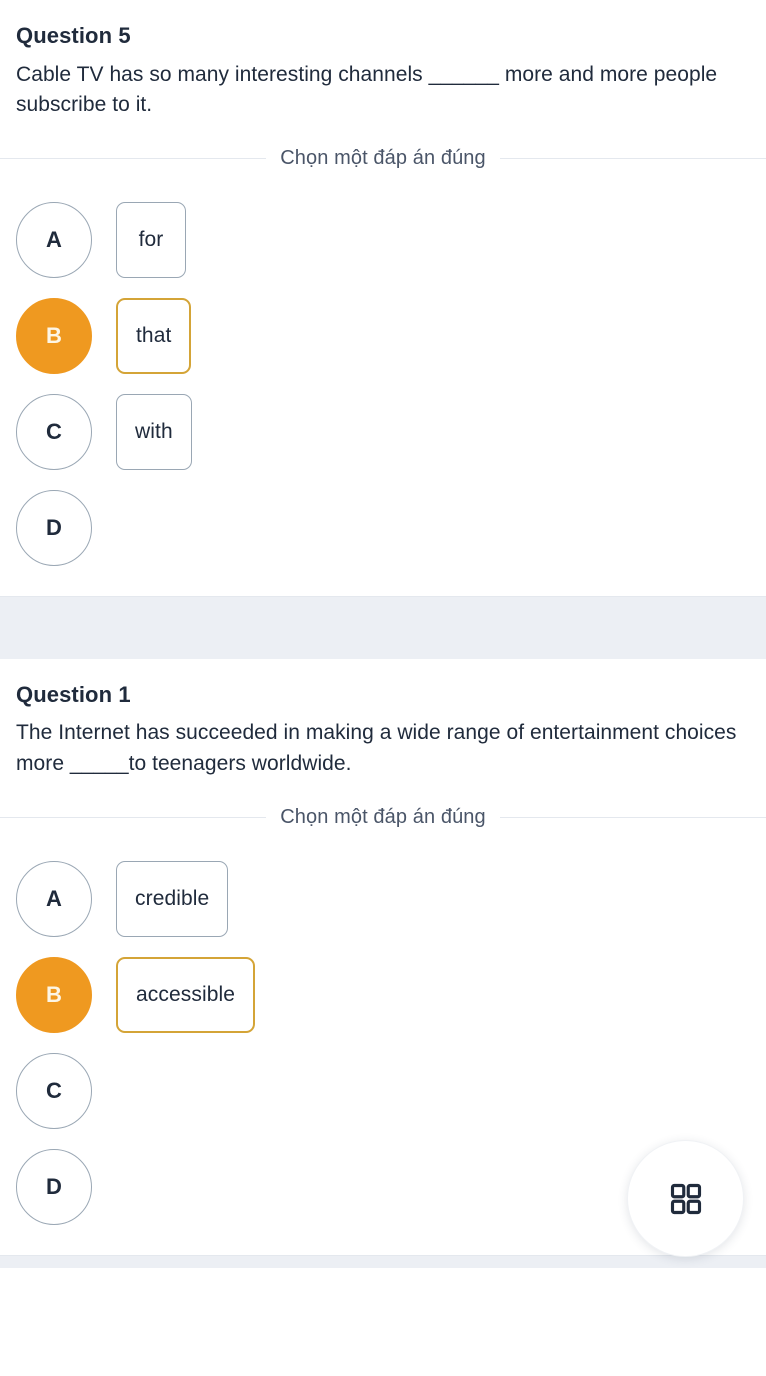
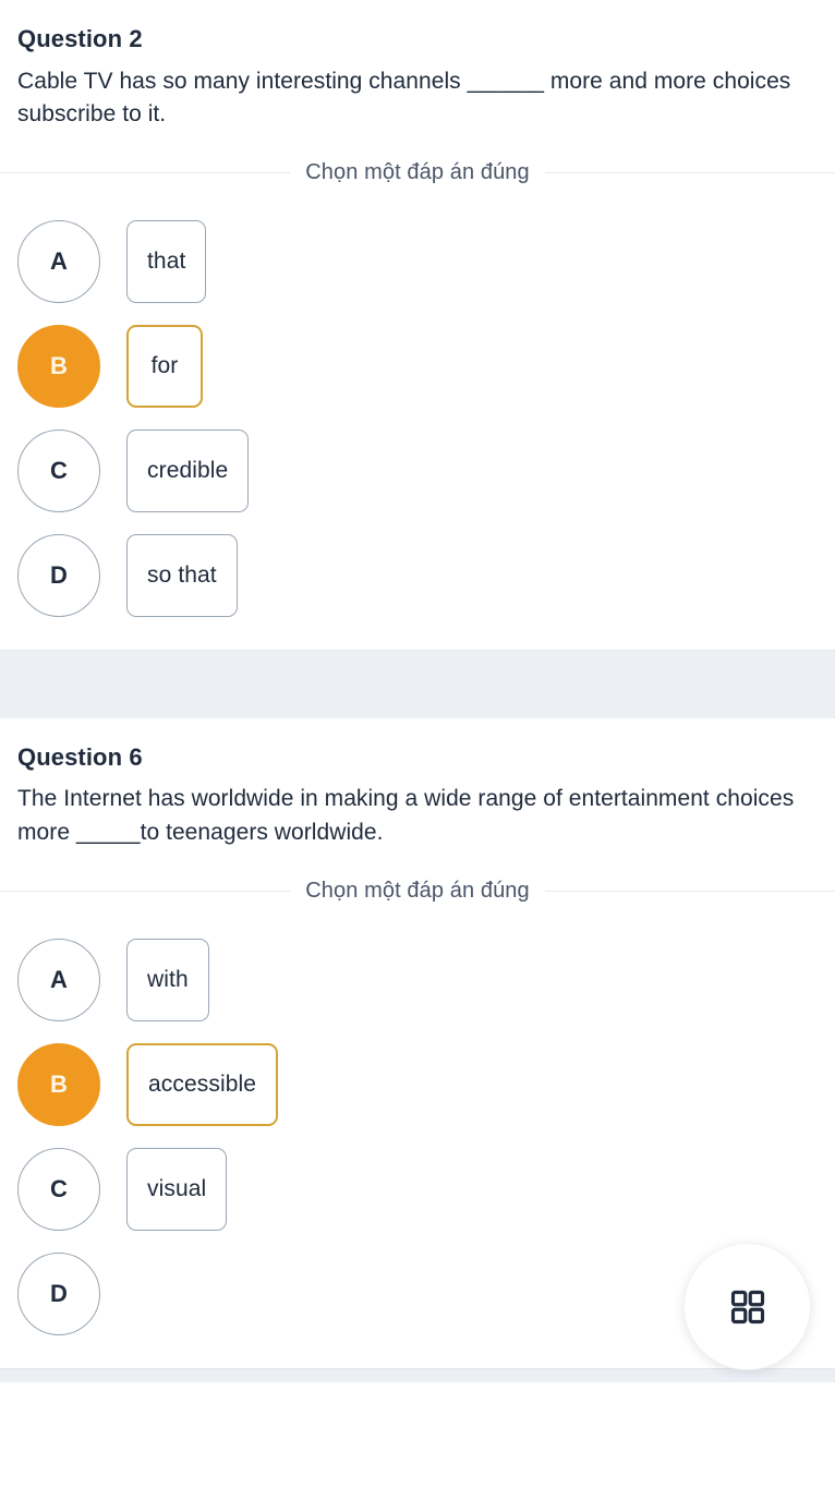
- Question 5
+ Question 2
- Cable TV has so many interesting channels ______ more and more people subscribe to it.
+ Cable TV has so many interesting channels ______ more and more choices subscribe to it.
  Chọn một đáp án đúng
  A
- for
+ that
  B
- that
+ for
  C
- with
+ credible
  D
+ so that
- Question 1
+ Question 6
- The Internet has succeeded in making a wide range of entertainment choices more _____to teenagers worldwide.
+ The Internet has worldwide in making a wide range of entertainment choices more _____to teenagers worldwide.
  Chọn một đáp án đúng
  A
- credible
+ with
  B
  accessible
  C
+ visual
  D
